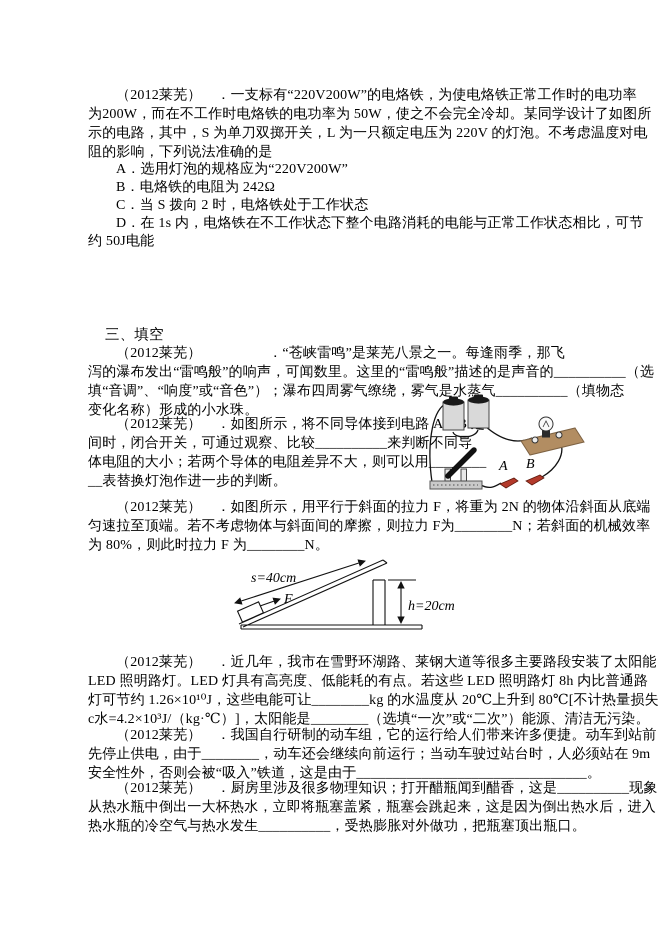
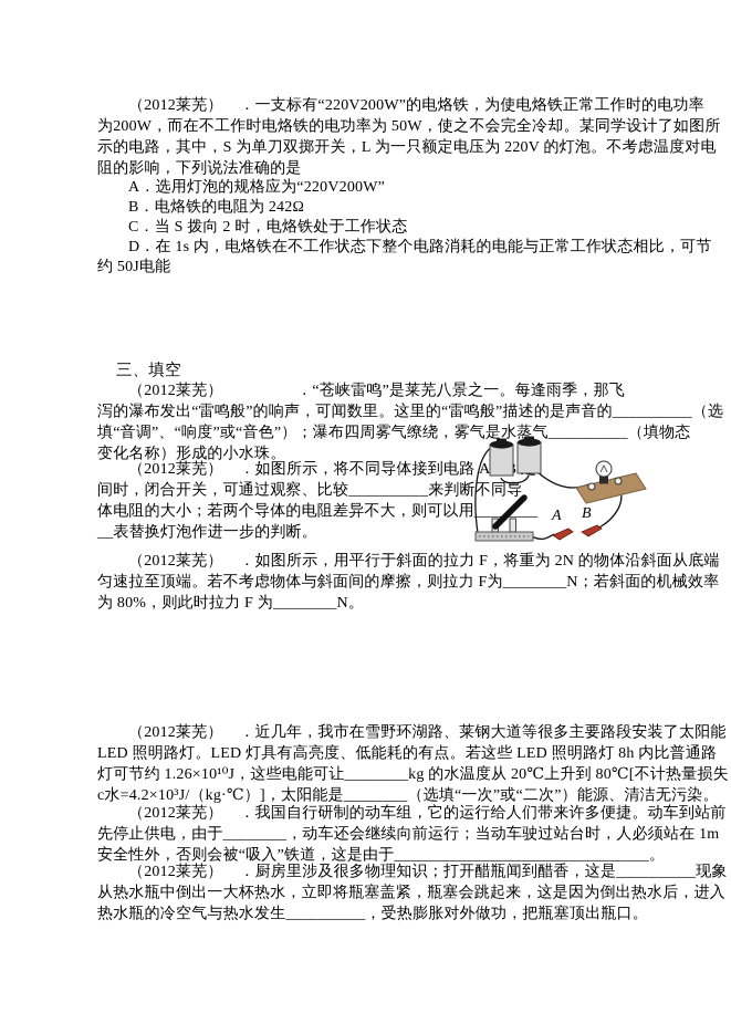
  （2012莱芜） ．一支标有“220V200W”的电烙铁，为使电烙铁正常工作时的电功率
  为200W，而在不工作时电烙铁的电功率为 50W，使之不会完全冷却。某同学设计了如图所
  示的电路，其中，S 为单刀双掷开关，L 为一只额定电压为 220V 的灯泡。不考虑温度对电
  阻的影响，下列说法准确的是
  A．选用灯泡的规格应为“220V200W”
  B．电烙铁的电阻为 242Ω
  C．当 S 拨向 2 时，电烙铁处于工作状态
  D．在 1s 内，电烙铁在不工作状态下整个电路消耗的电能与正常工作状态相比，可节
  约 50J电能
  三、填空
  （2012莱芜） ．“苍峡雷鸣”是莱芜八景之一。每逢雨季，那飞
  泻的瀑布发出“雷鸣般”的响声，可闻数里。这里的“雷鸣般”描述的是声音的__________（选
  填“音调”、“响度”或“音色”）；瀑布四周雾气缭绕，雾气是水蒸气__________（填物态
  变化名称）形成的小水珠。
  （2012莱芜） ．如图所示，将不同导体接到电路 A
  间时，闭合开关，可通过观察、比较__________来判断不同导
  体电阻的大小；若两个导体的电阻差异不大，则可以用_______
  __表替换灯泡作进一步的判断。
  A
  B
  （2012莱芜） ．如图所示，用平行于斜面的拉力 F，将重为 2N 的物体沿斜面从底端
  匀速拉至顶端。若不考虑物体与斜面间的摩擦，则拉力 F为________N；若斜面的机械效率
  为 80%，则此时拉力 F 为________N。
- s=40cm
- F
- h=20cm
  （2012莱芜） ．近几年，我市在雪野环湖路、莱钢大道等很多主要路段安装了太阳能
  LED 照明路灯。LED 灯具有高亮度、低能耗的有点。若这些 LED 照明路灯 8h 内比普通路
  灯可节约 1.26×10¹⁰J，这些电能可让________kg 的水温度从 20℃上升到 80℃[不计热量损失
  c水=4.2×10³J/（kg·℃）]，太阳能是________（选填“一次”或“二次”）能源、清洁无污染。
  （2012莱芜） ．我国自行研制的动车组，它的运行给人们带来许多便捷。动车到站前
- 先停止供电，由于________，动车还会继续向前运行；当动车驶过站台时，人必须站在 9m
+ 先停止供电，由于________，动车还会继续向前运行；当动车驶过站台时，人必须站在 1m
  安全性外，否则会被“吸入”铁道，这是由于________________________________。
  （2012莱芜） ．厨房里涉及很多物理知识；打开醋瓶闻到醋香，这是__________现象
  从热水瓶中倒出一大杯热水，立即将瓶塞盖紧，瓶塞会跳起来，这是因为倒出热水后，进入
  热水瓶的冷空气与热水发生__________，受热膨胀对外做功，把瓶塞顶出瓶口。
